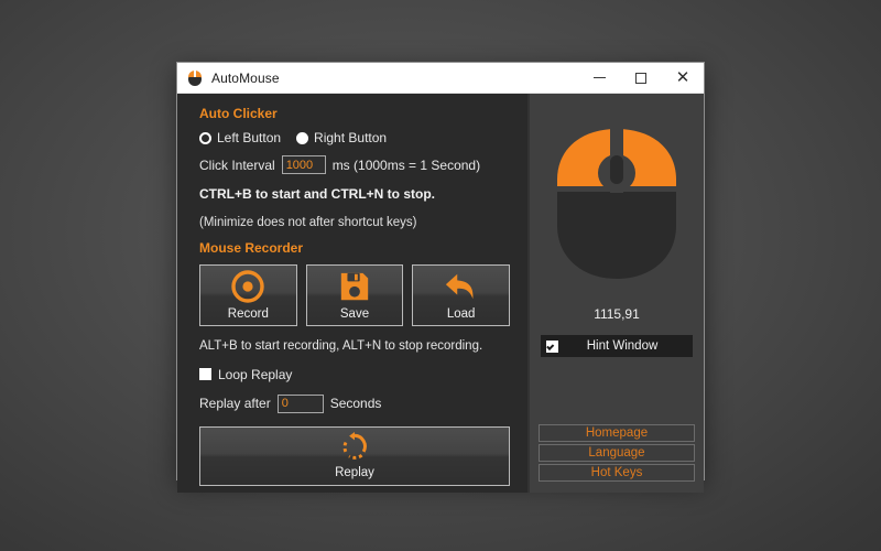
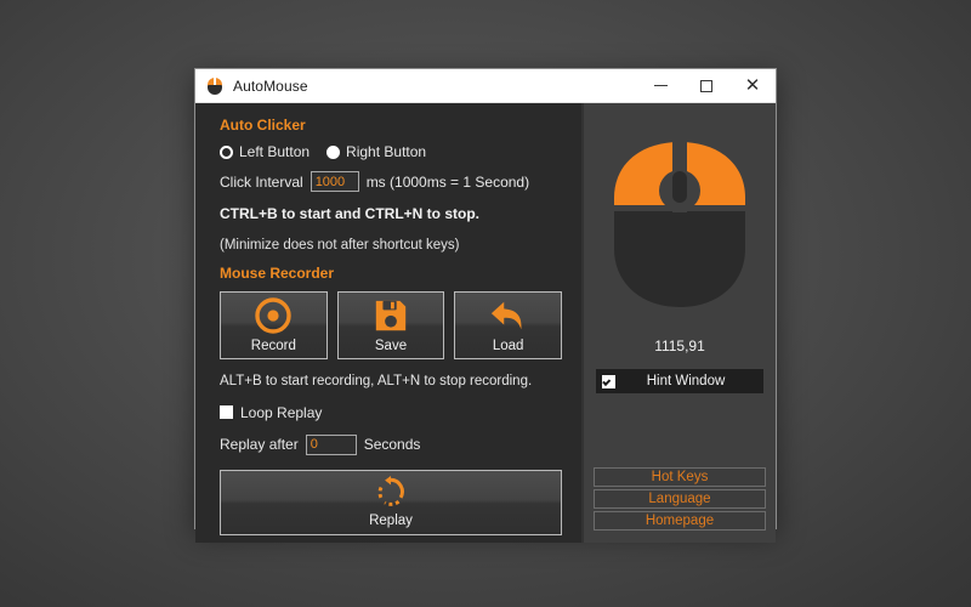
  AutoMouse
  ✕
  Auto Clicker
  Left Button
  Right Button
  Click Interval
  1000
  ms (1000ms = 1 Second)
  CTRL+B to start and CTRL+N to stop.
  (Minimize does not after shortcut keys)
  Mouse Recorder
  Record
  Save
  Load
  ALT+B to start recording, ALT+N to stop recording.
  Loop Replay
  Replay after
  0
  Seconds
  Replay
  1115,91
  Hint Window
- Homepage
+ Hot Keys
  Language
- Hot Keys
+ Homepage
